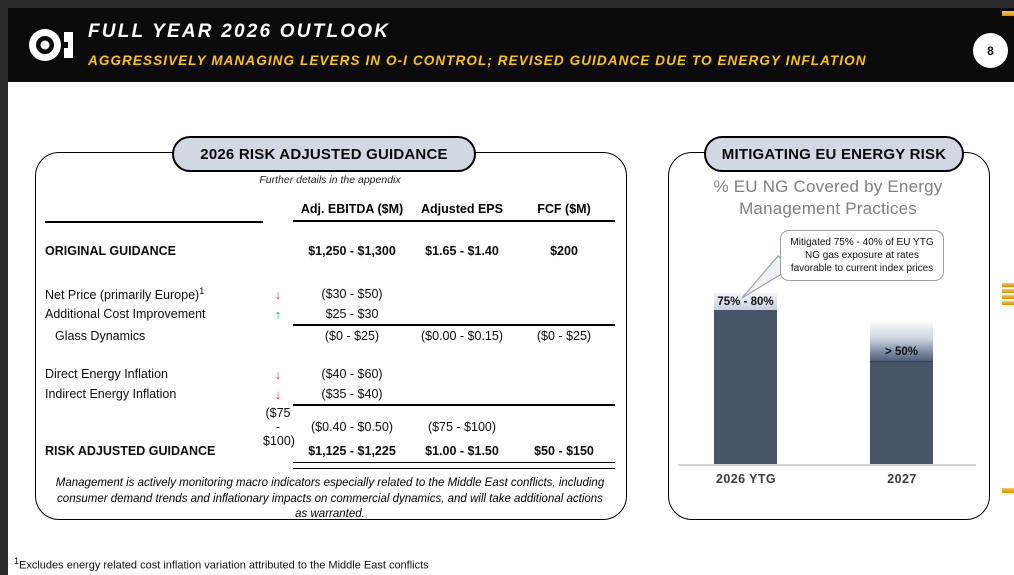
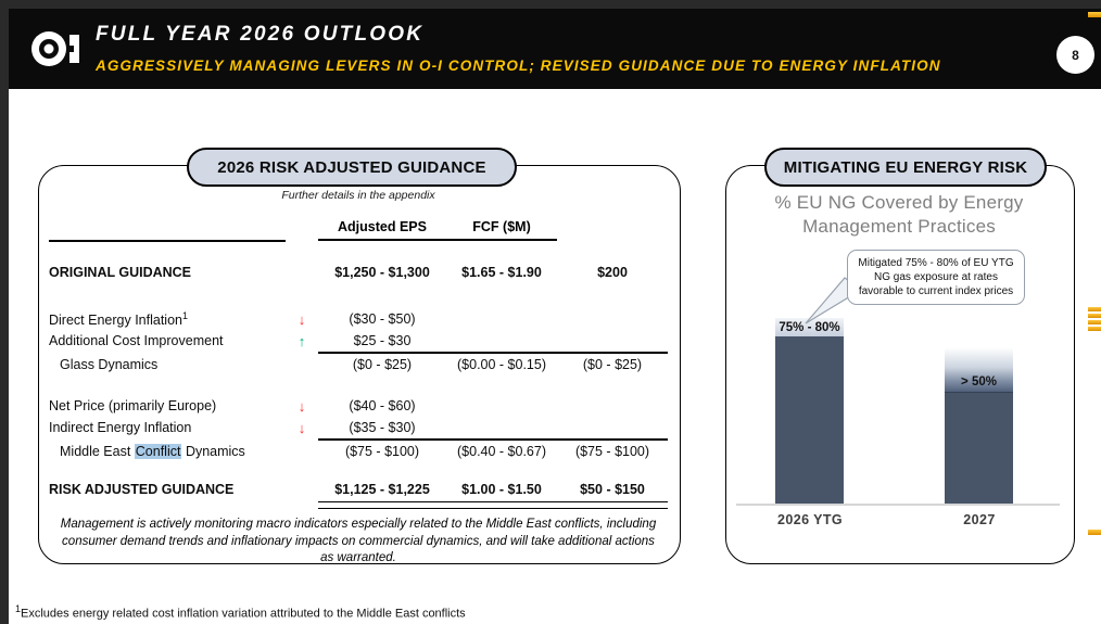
  FULL YEAR 2026 OUTLOOK
  AGGRESSIVELY MANAGING LEVERS IN O-I CONTROL; REVISED GUIDANCE DUE TO ENERGY INFLATION
  8
  2026 RISK ADJUSTED GUIDANCE
  Further details in the appendix
- Adj. EBITDA ($M)
  Adjusted EPS
  FCF ($M)
  ORIGINAL GUIDANCE
  $1,250 - $1,300
- $1.65 - $1.40
+ $1.65 - $1.90
  $200
- Net Price (primarily Europe)1
+ Direct Energy Inflation1
  ↓
  ($30 - $50)
  Additional Cost Improvement
  ↑
  $25 - $30
  Glass Dynamics
  ($0 - $25)
  ($0.00 - $0.15)
  ($0 - $25)
- Direct Energy Inflation
+ Net Price (primarily Europe)
  ↓
  ($40 - $60)
  Indirect Energy Inflation
  ↓
- ($35 - $40)
+ ($35 - $30)
+ Middle East Conflict Dynamics
  ($75 - $100)
- ($0.40 - $0.50)
+ ($0.40 - $0.67)
  ($75 - $100)
  RISK ADJUSTED GUIDANCE
  $1,125 - $1,225
  $1.00 - $1.50
  $50 - $150
  Management is actively monitoring macro indicators especially related to the Middle East conflicts, including consumer demand trends and inflationary impacts on commercial dynamics, and will take additional actions as warranted.
  MITIGATING EU ENERGY RISK
  % EU NG Covered by Energy
  Management Practices
- Mitigated 75% - 40% of EU YTG
+ Mitigated 75% - 80% of EU YTG
  NG gas exposure at rates
  favorable to current index prices
  75% - 80%
  > 50%
  2026 YTG
  2027
  1Excludes energy related cost inflation variation attributed to the Middle East conflicts
